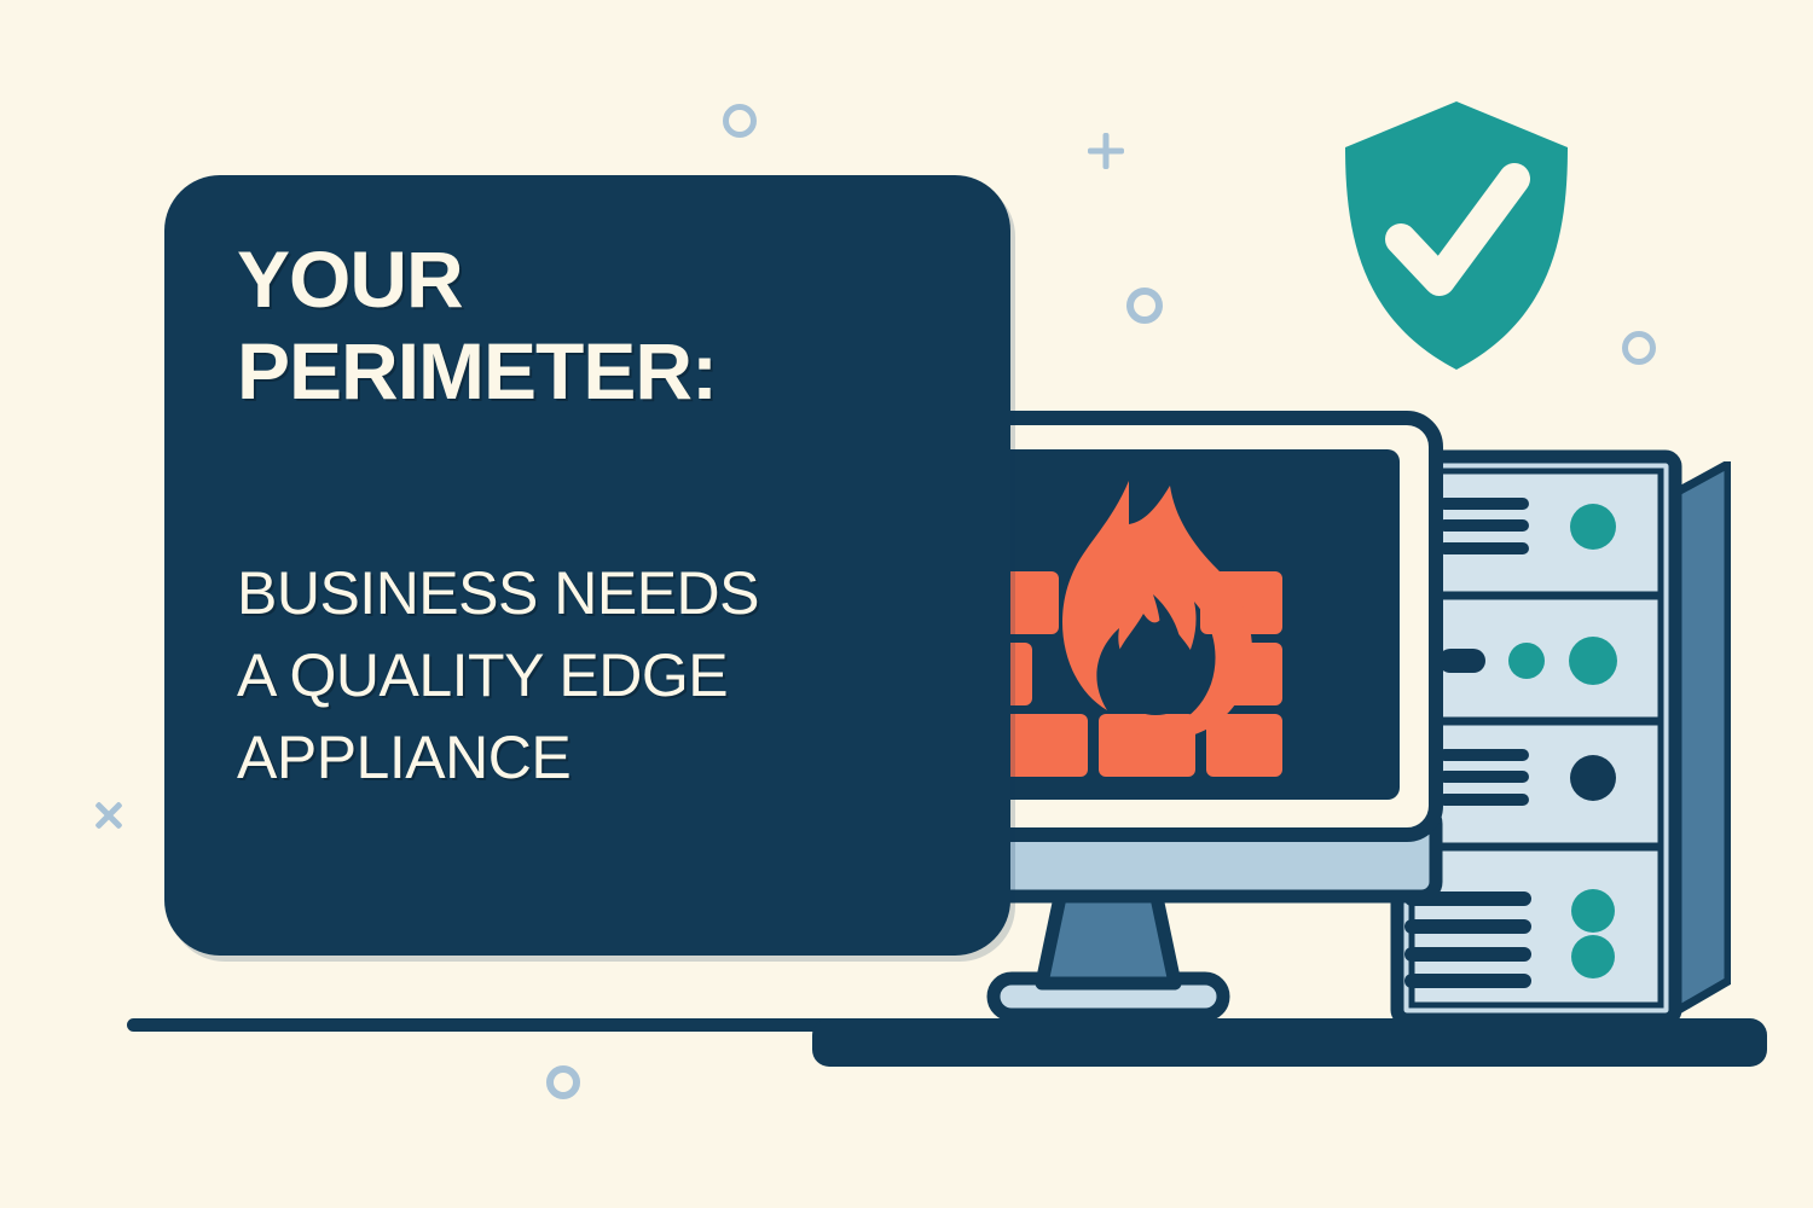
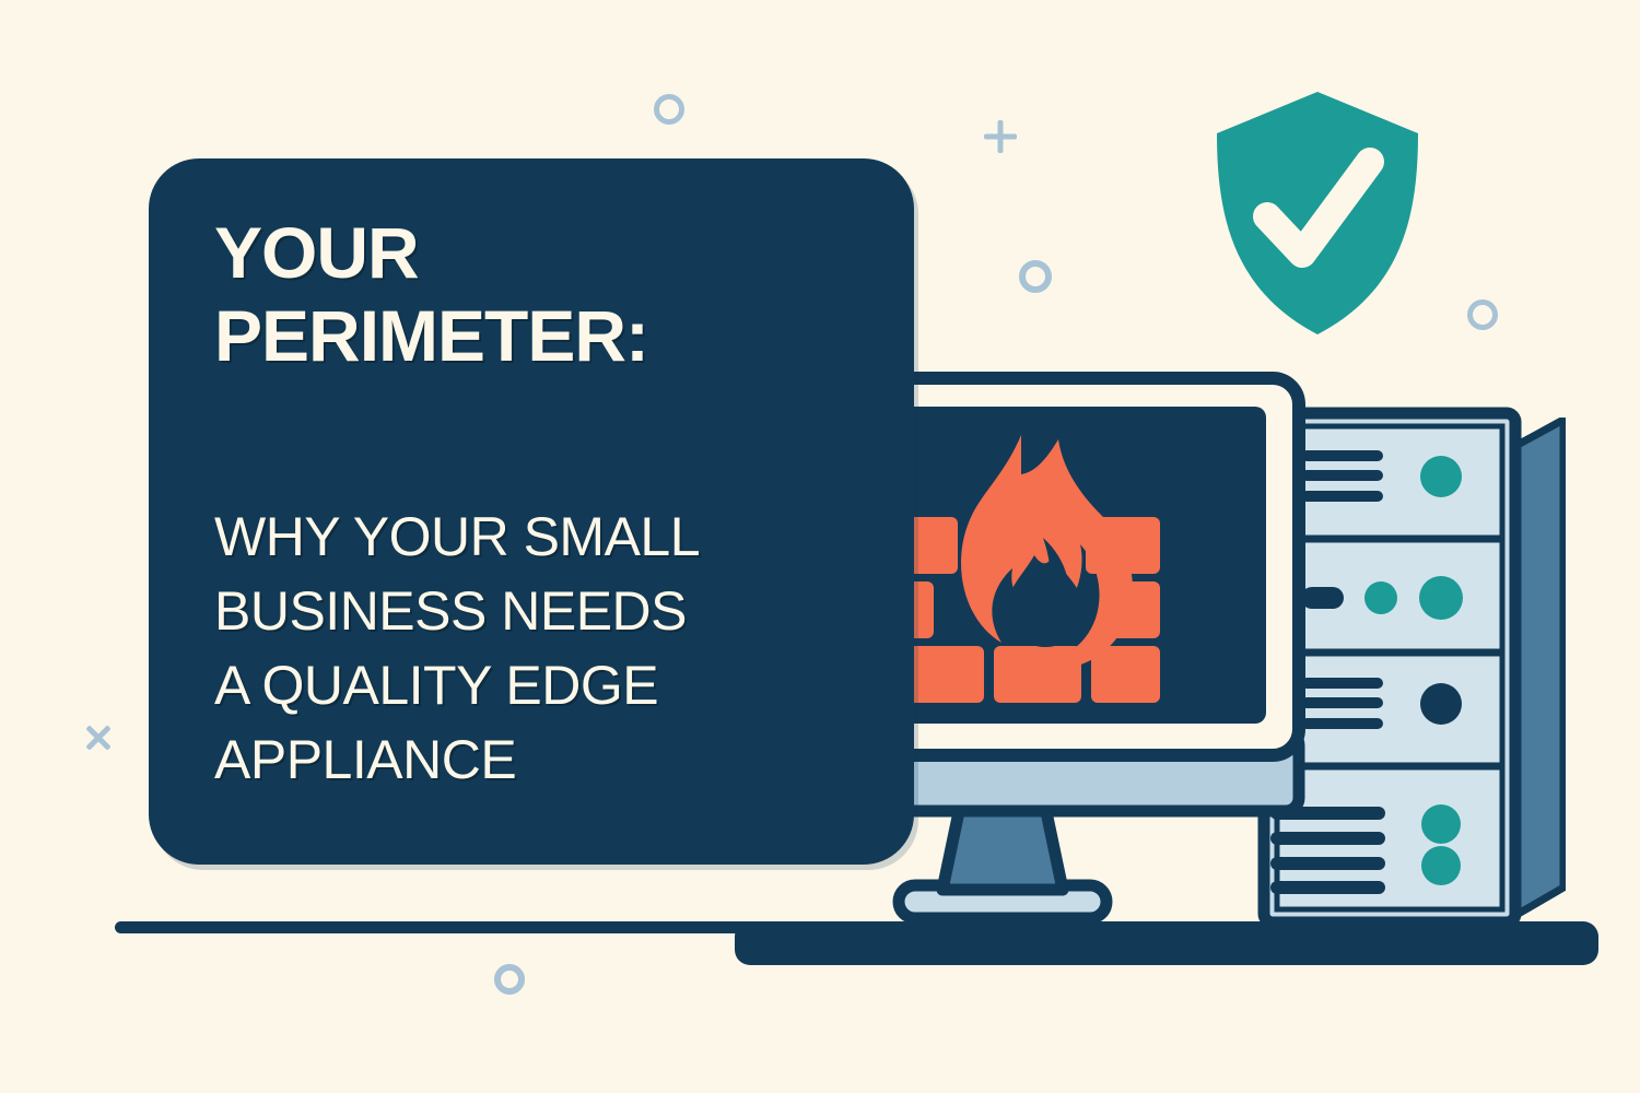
  YOUR
  PERIMETER:
+ WHY YOUR SMALL
  BUSINESS NEEDS
  A QUALITY EDGE
  APPLIANCE
